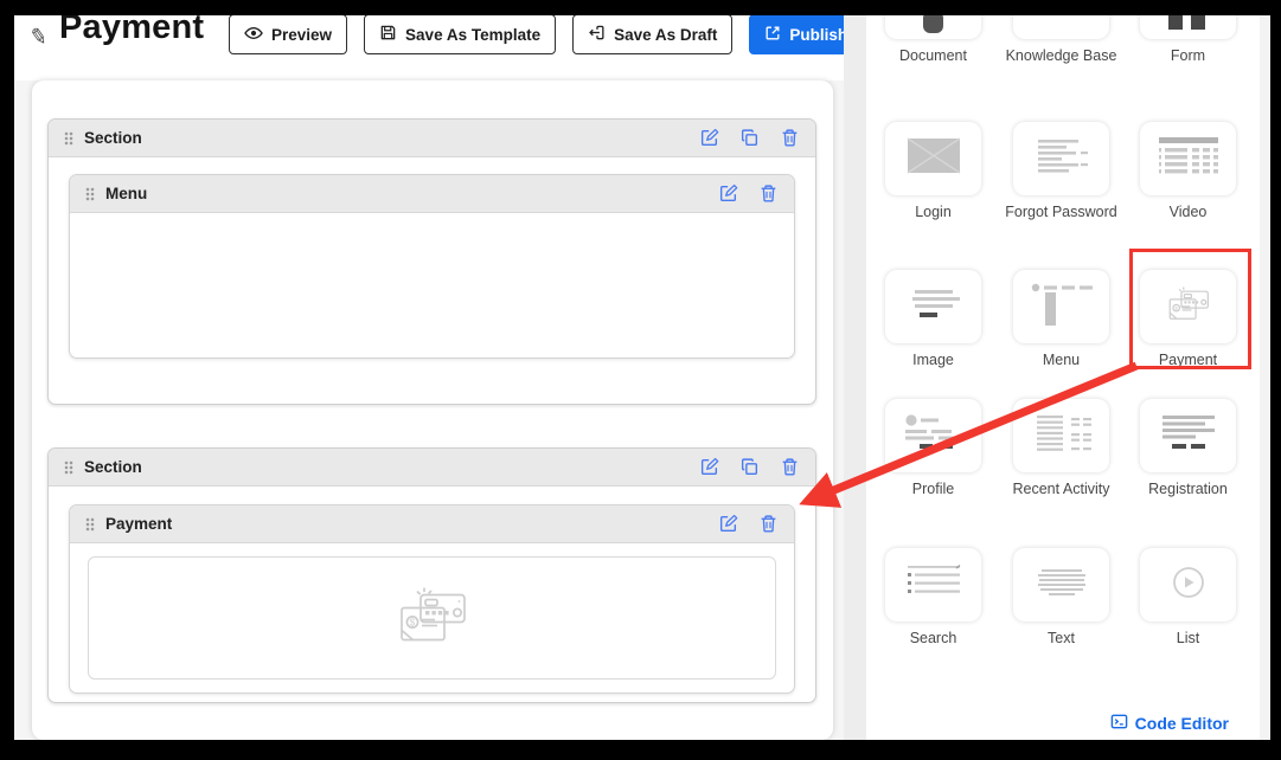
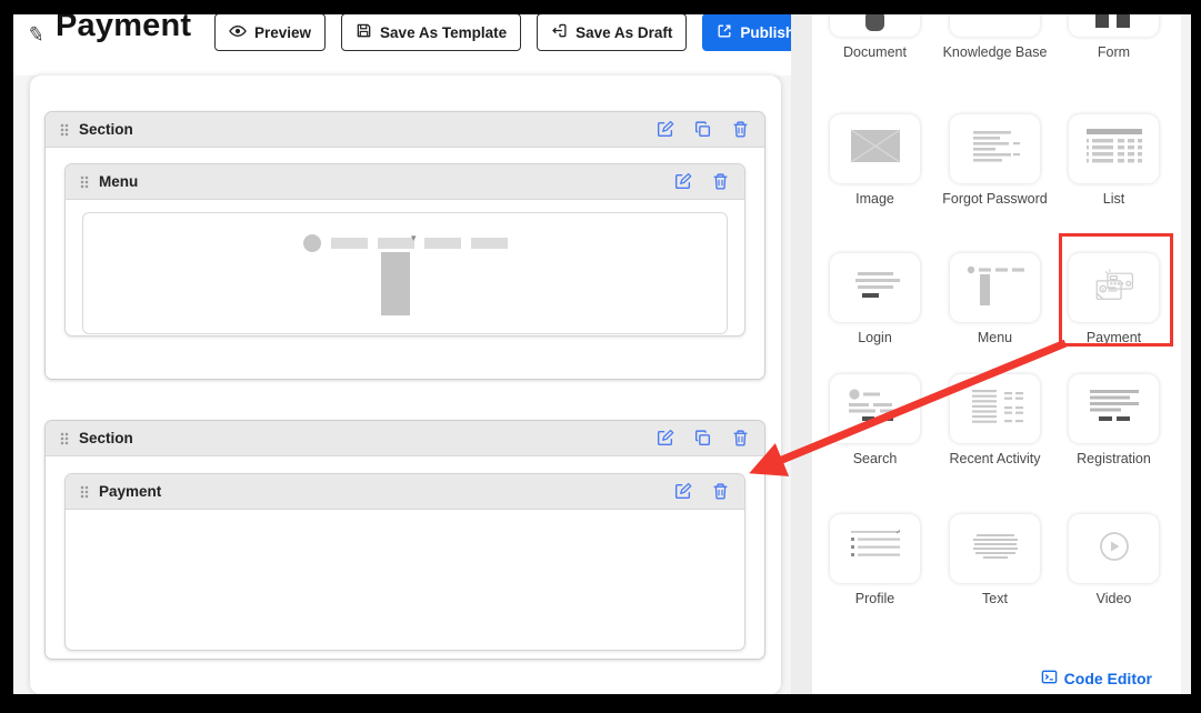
  Payment
  Preview
  Save As Template
  Save As Draft
  Publis
  Section
  Menu
+ ▾
  Section
  Payment
- $
  Document
  Knowledge Base
  Form
- Login
+ Image
  Forgot Password
- Video
+ List
- Image
+ Login
  Menu
  Payment
- Profile
+ Search
  Recent Activity
  Registration
- Search
+ Profile
  Text
- List
+ Video
  Code Editor
